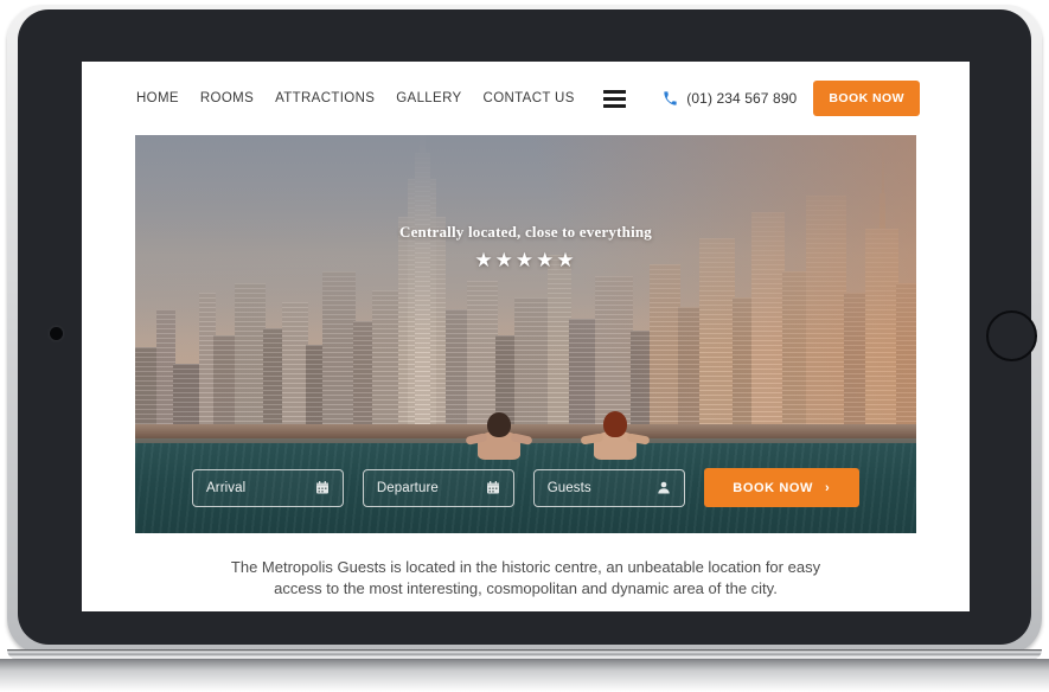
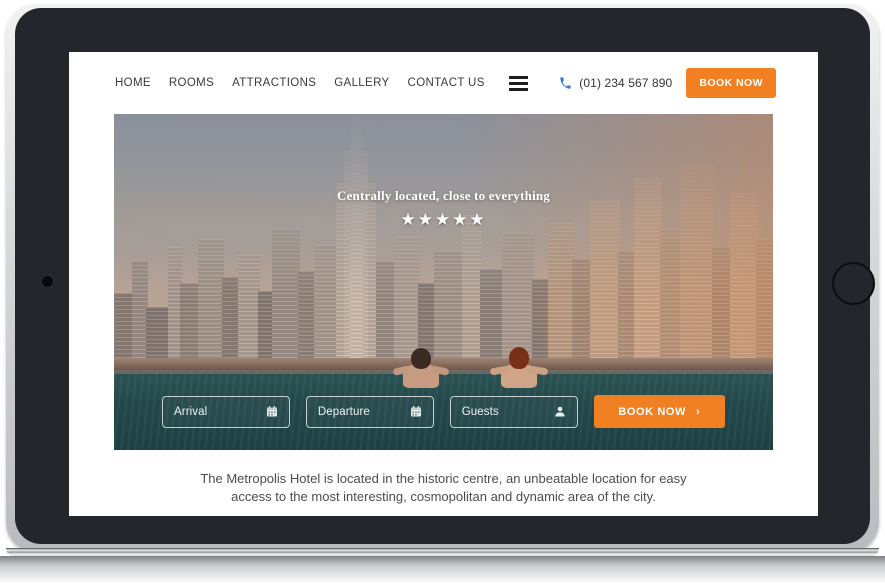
  HOME
  ROOMS
  ATTRACTIONS
  GALLERY
  CONTACT US
  (01) 234 567 890
  BOOK NOW
  Centrally located, close to everything
  ★★★★★
  Arrival
  Departure
  Guests
  BOOK NOW
  ›
- The Metropolis Guests is located in the historic centre, an unbeatable location for easy
+ The Metropolis Hotel is located in the historic centre, an unbeatable location for easy
  access to the most interesting, cosmopolitan and dynamic area of the city.
